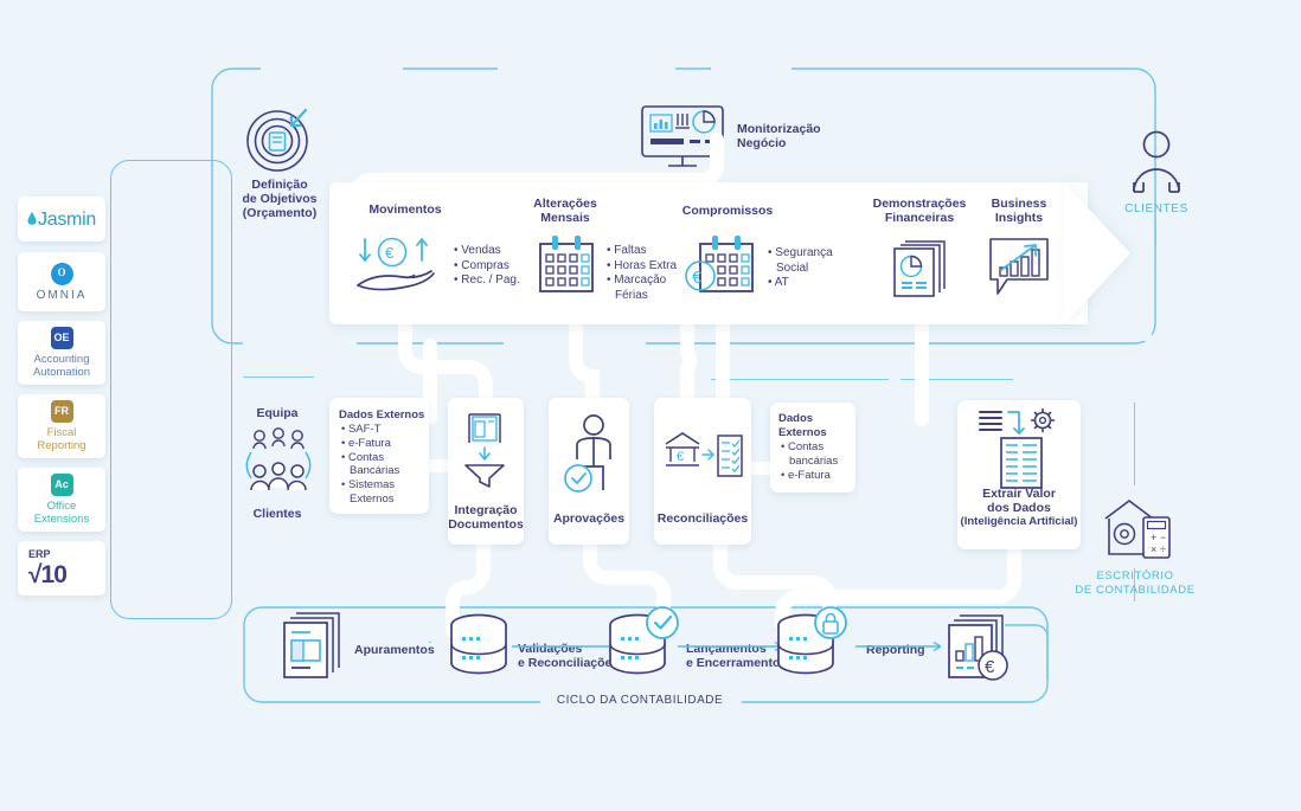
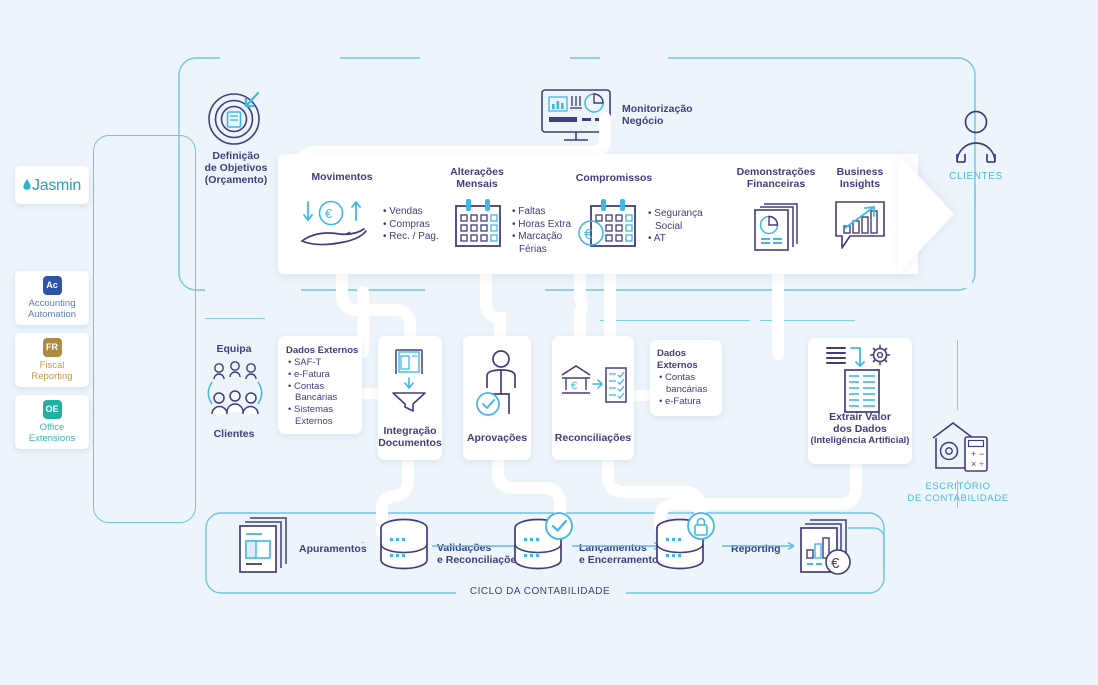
  CICLO DA CONTABILIDADE
  Jasmin
- O
- OMNIA
- OE
+ Ac
  Accounting
  Automation
  FR
  Fiscal
  Reporting
- Ac
+ OE
  Office
  Extensions
- ERP
- √10
  Definição
  de Objetivos
  (Orçamento)
  Monitorização
  Negócio
  CLIENTES
  +
  −
  ×
  ÷
  ESCRITÓRIO
  DE CONTABILIDADE
  Movimentos
  €
  • Vendas
  • Compras
  • Rec. / Pag.
  Alterações
  Mensais
  • Faltas
  • Horas Extra
  • Marcação
  Férias
  Compromissos
  €
  • Segurança
  Social
  • AT
  Demonstrações
  Financeiras
  Business
  Insights
  Equipa
  Clientes
  Dados Externos
  • SAF-T
  • e-Fatura
  • Contas
  Bancárias
  • Sistemas
  Externos
  Integração
  Documentos
  Aprovações
  €
  Reconciliações
  Dados
  Externos
  • Contas
  bancárias
  • e-Fatura
  Extrair Valor
  dos Dados
  (Inteligência Artificial)
  Apuramentos
  Validações
  e Reconciliaçõe
  Lançamentos
  e Encerramento
  Reporting
  €
